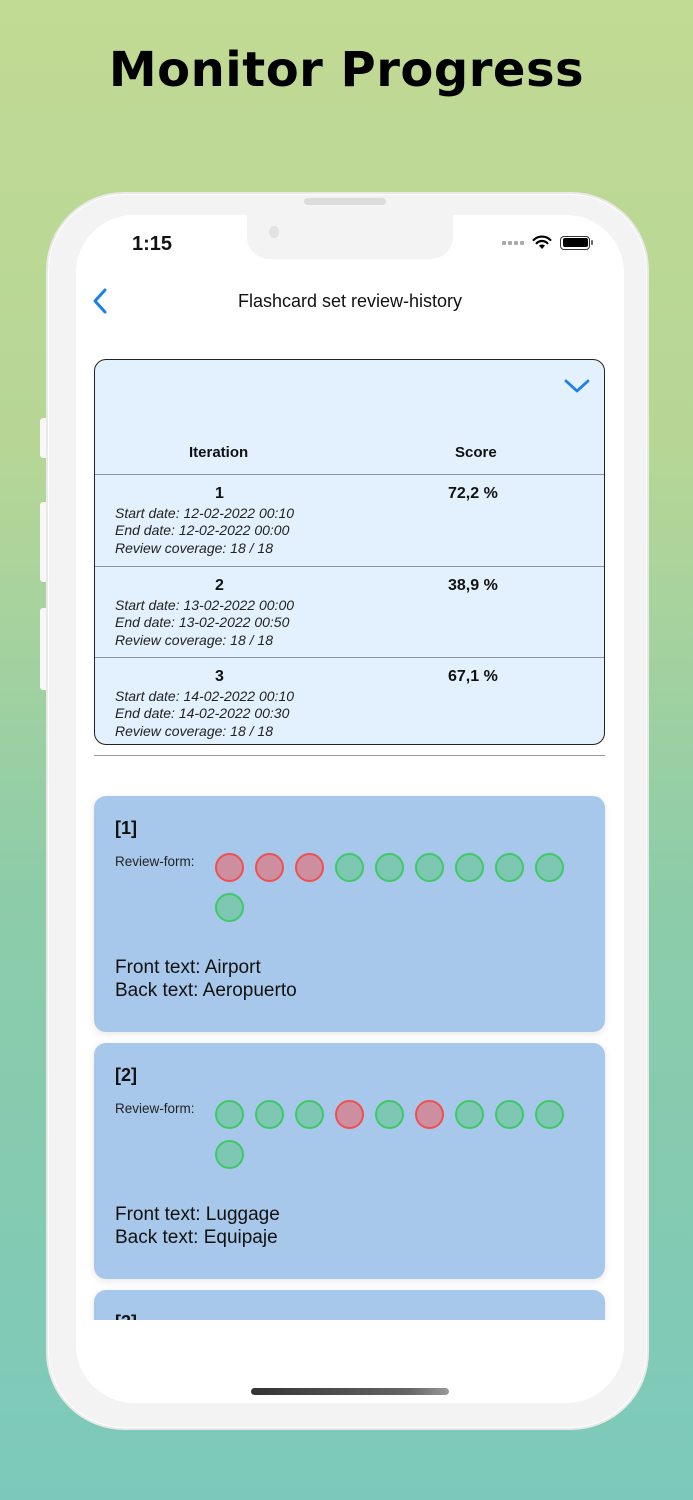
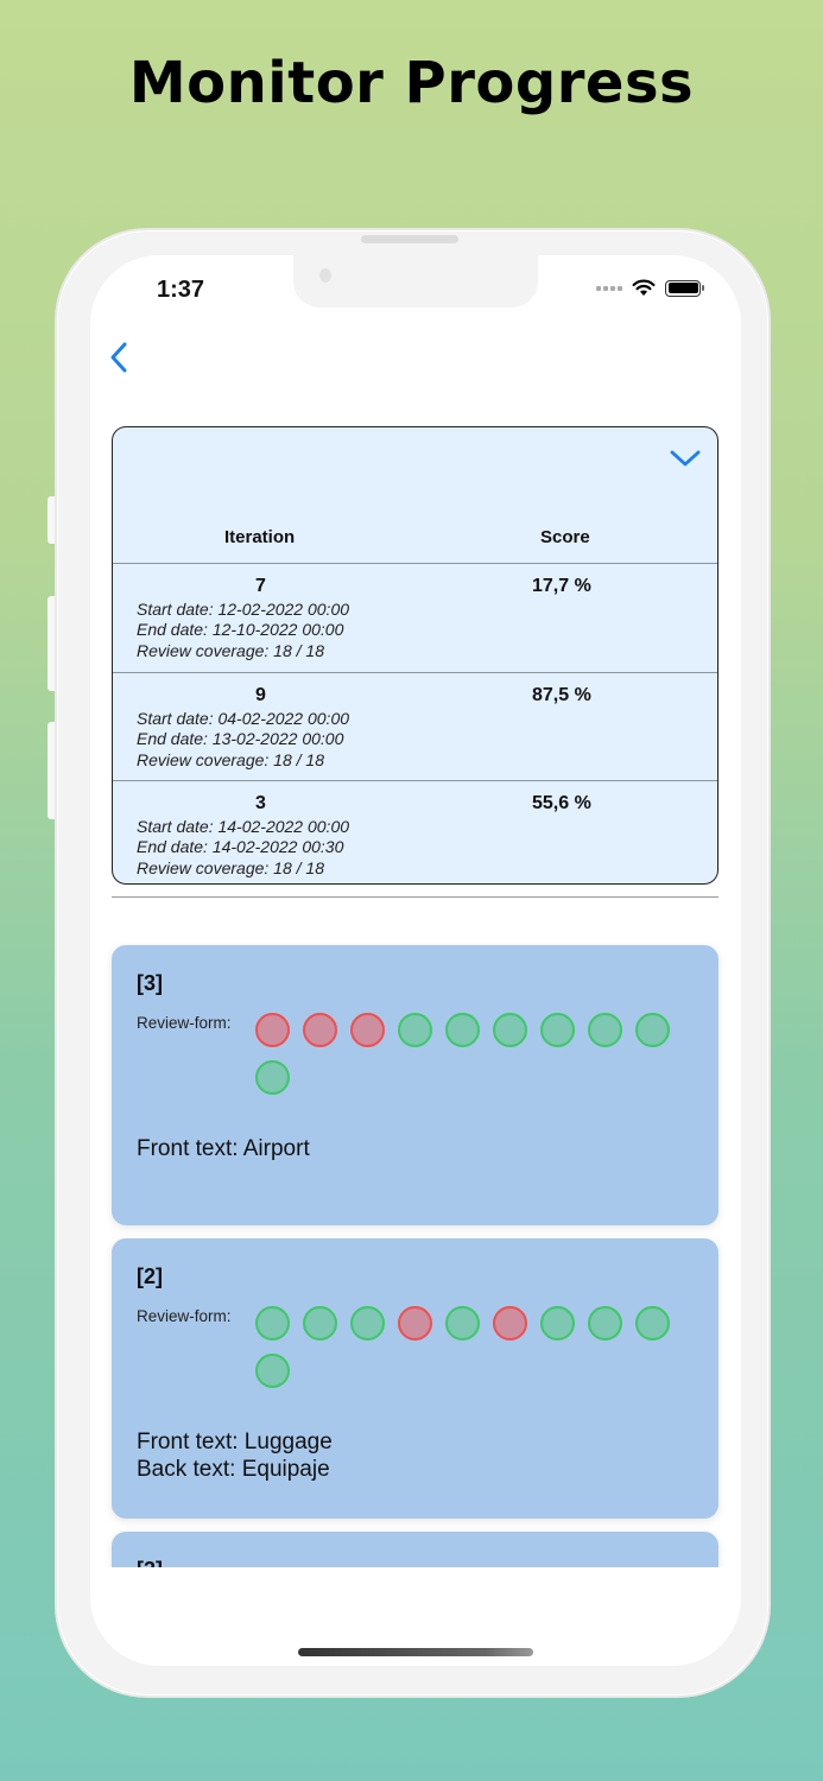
  Monitor Progress
- 1:15
+ 1:37
- Flashcard set review-history
  Iteration
  Score
- 1
+ 7
- 72,2 %
+ 17,7 %
- Start date: 12-02-2022 00:10
+ Start date: 12-02-2022 00:00
- End date: 12-02-2022 00:00
+ End date: 12-10-2022 00:00
  Review coverage: 18 / 18
- 2
+ 9
- 38,9 %
+ 87,5 %
- Start date: 13-02-2022 00:00
+ Start date: 04-02-2022 00:00
- End date: 13-02-2022 00:50
+ End date: 13-02-2022 00:00
  Review coverage: 18 / 18
  3
- 67,1 %
+ 55,6 %
- Start date: 14-02-2022 00:10
+ Start date: 14-02-2022 00:00
  End date: 14-02-2022 00:30
  Review coverage: 18 / 18
- [1]
+ [3]
  Review-form:
  Front text: Airport
- Back text: Aeropuerto
  [2]
  Review-form:
  Front text: Luggage
  Back text: Equipaje
